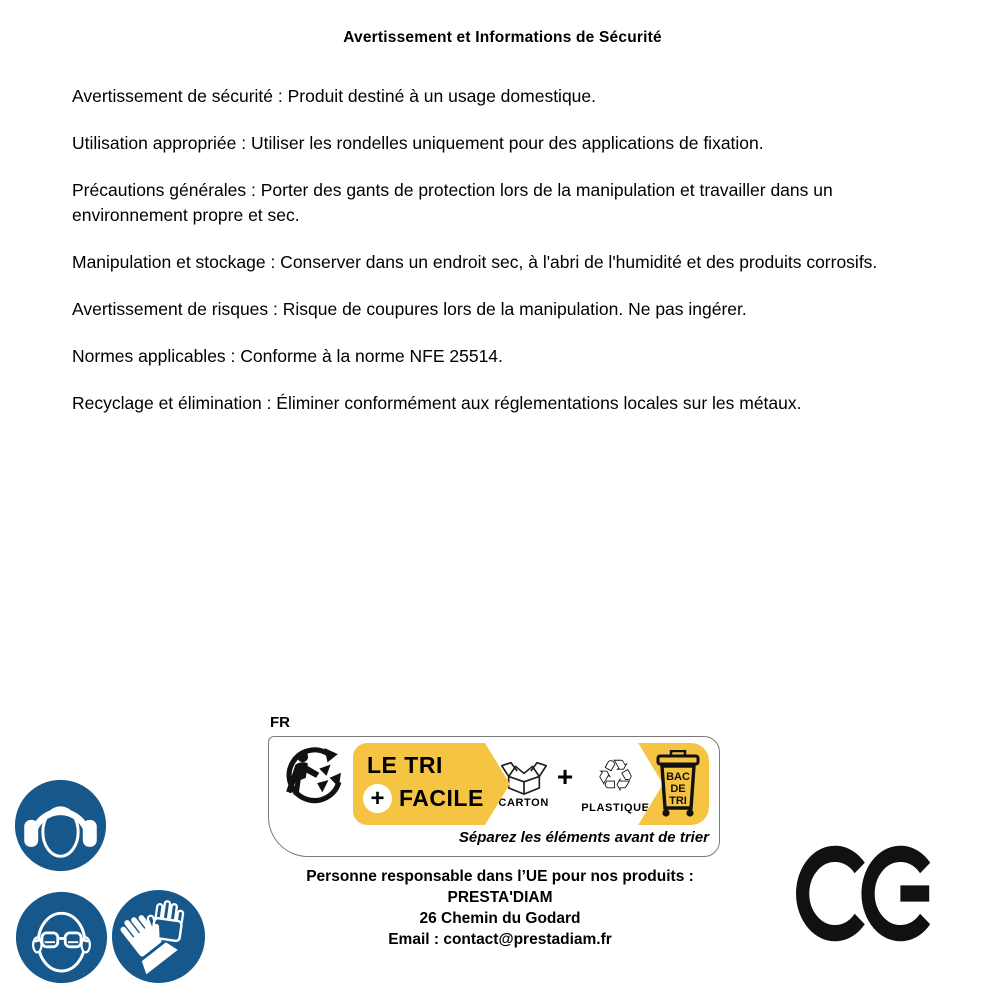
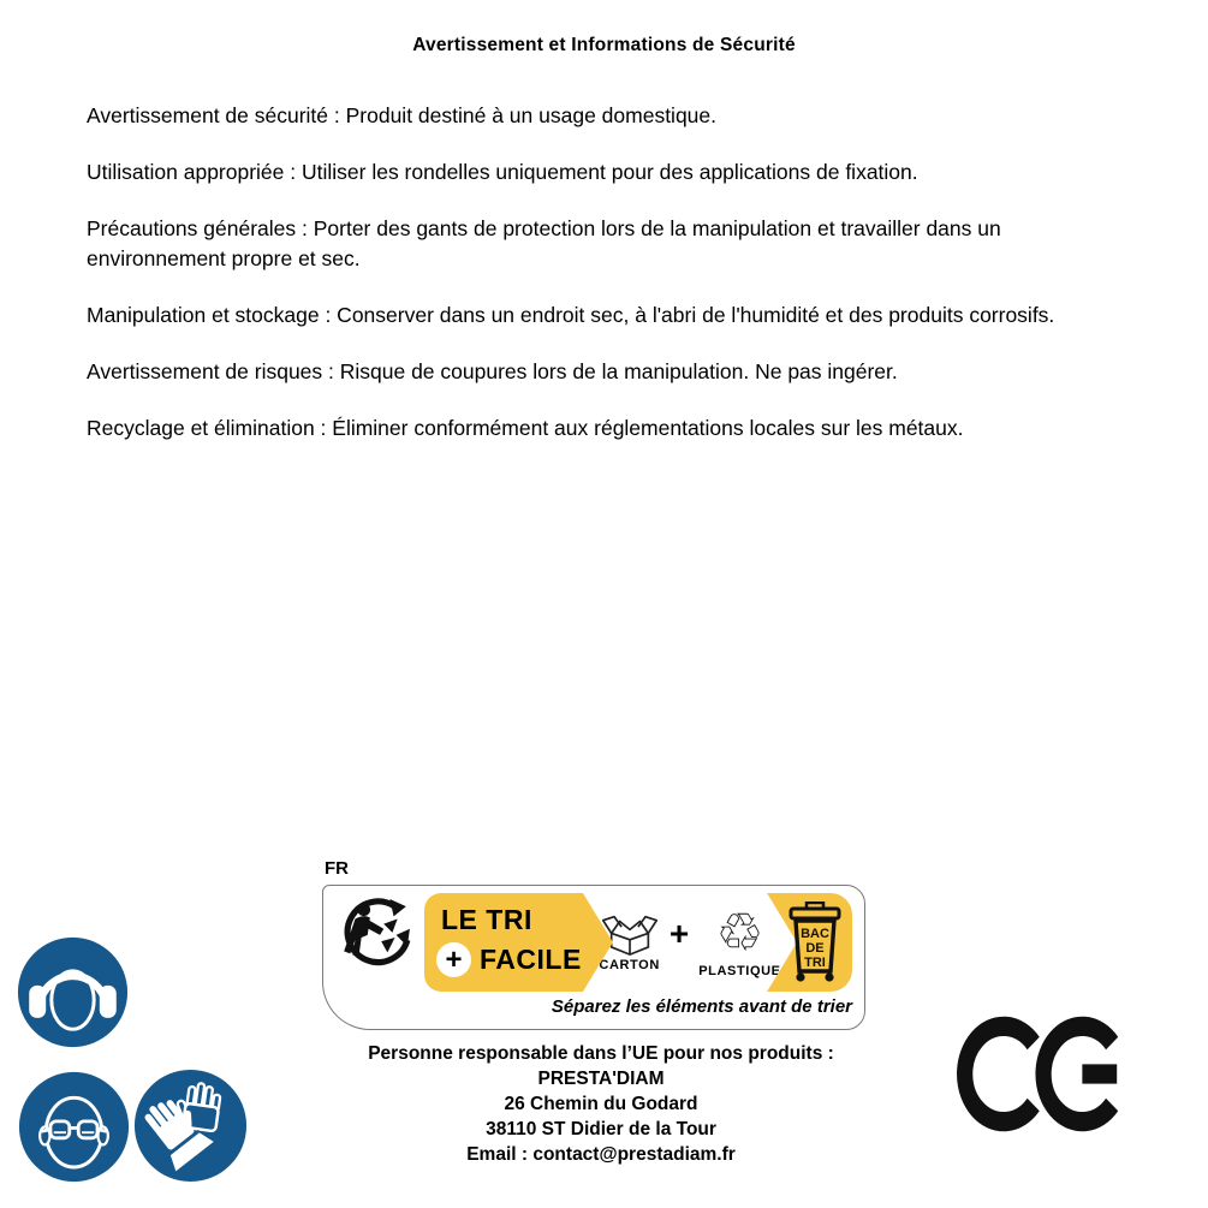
  Avertissement et Informations de Sécurité
  Avertissement de sécurité : Produit destiné à un usage domestique.
  Utilisation appropriée : Utiliser les rondelles uniquement pour des applications de fixation.
  Précautions générales : Porter des gants de protection lors de la manipulation et travailler dans un environnement propre et sec.
  Manipulation et stockage : Conserver dans un endroit sec, à l'abri de l'humidité et des produits corrosifs.
  Avertissement de risques : Risque de coupures lors de la manipulation. Ne pas ingérer.
- Normes applicables : Conforme à la norme NFE 25514.
  Recyclage et élimination : Éliminer conformément aux réglementations locales sur les métaux.
  FR
  LE TRI
  +
  FACILE
  CARTON
  +
  ♲
  PLASTIQUE
  BAC
  DE
  TRI
  Séparez les éléments avant de trier
  Personne responsable dans l’UE pour nos produits :
  PRESTA'DIAM
  26 Chemin du Godard
+ 38110 ST Didier de la Tour
  Email : contact@prestadiam.fr
